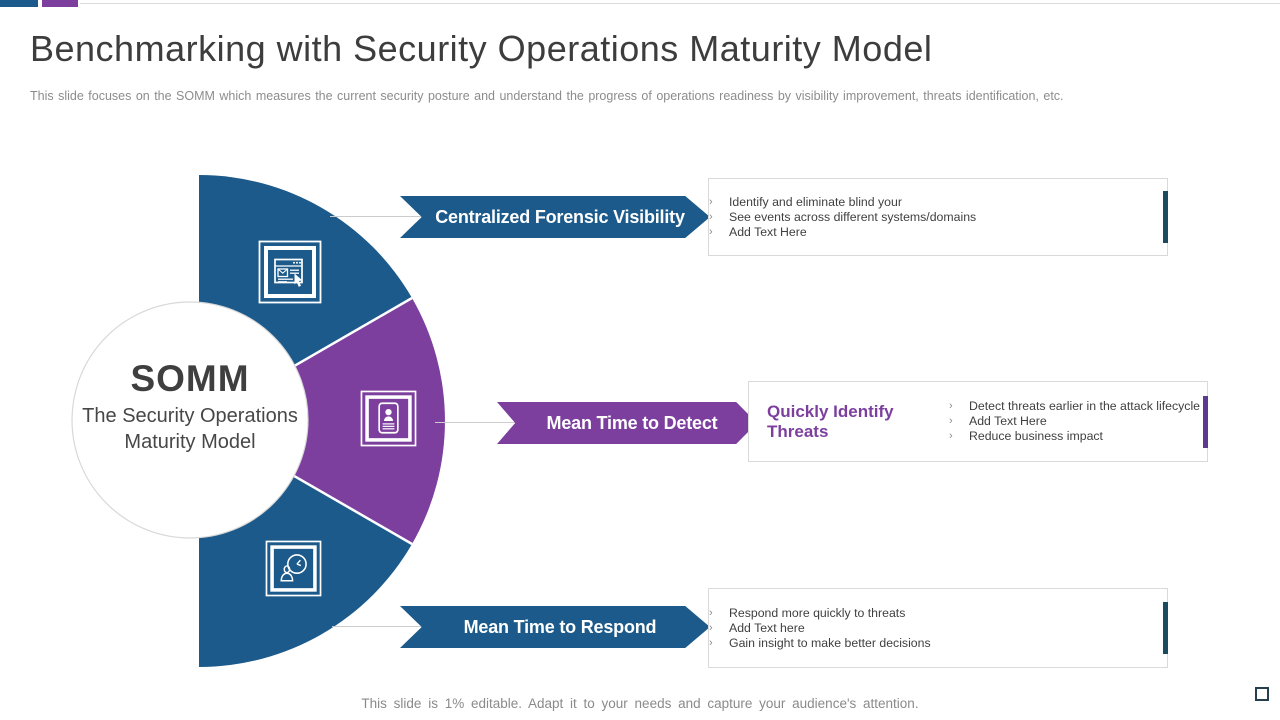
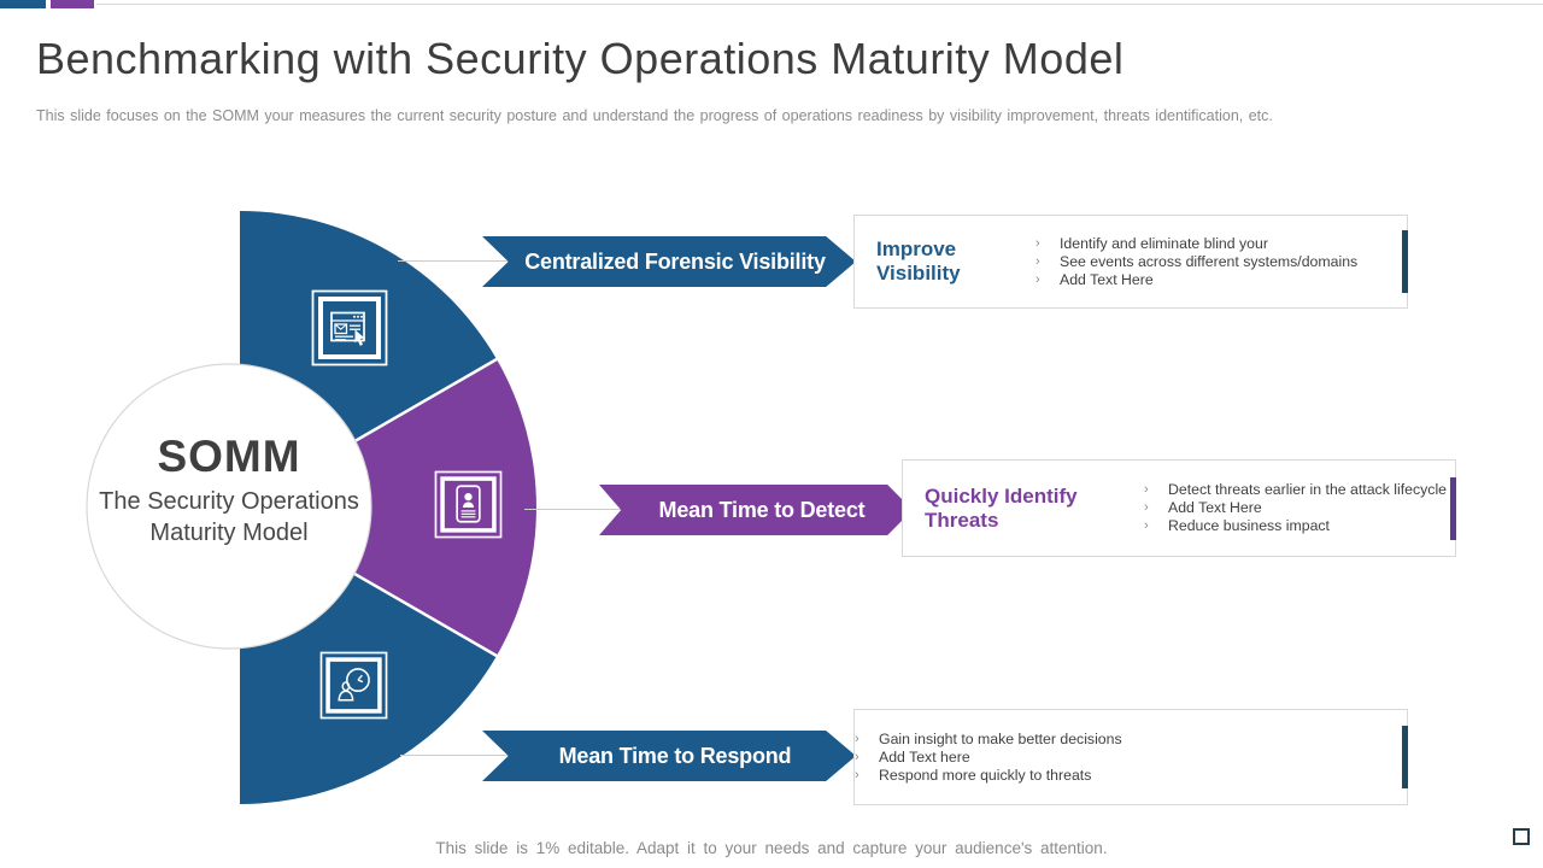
  Benchmarking with Security Operations Maturity Model
- This slide focuses on the SOMM which measures the current security posture and understand the progress of operations readiness by visibility improvement, threats identification, etc.
+ This slide focuses on the SOMM your measures the current security posture and understand the progress of operations readiness by visibility improvement, threats identification, etc.
  SOMM
  The Security Operations
  Maturity Model
  Centralized Forensic Visibility
  Mean Time to Detect
  Mean Time to Respond
+ Improve Visibility
  ›
  Identify and eliminate blind your
  ›
  See events across different systems/domains
  ›
  Add Text Here
  Quickly Identify Threats
  ›
  Detect threats earlier in the attack lifecycle
  ›
  Add Text Here
  ›
  Reduce business impact
  ›
- Respond more quickly to threats
+ Gain insight to make better decisions
  ›
  Add Text here
  ›
- Gain insight to make better decisions
+ Respond more quickly to threats
  This slide is 1% editable. Adapt it to your needs and capture your audience's attention.
